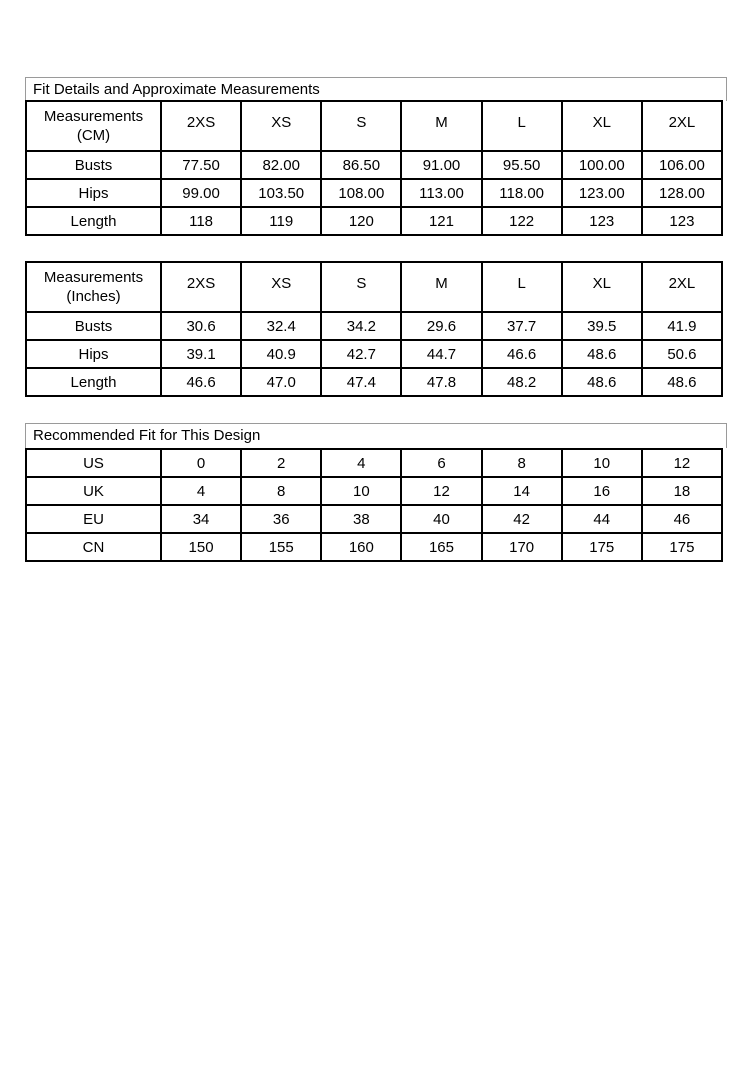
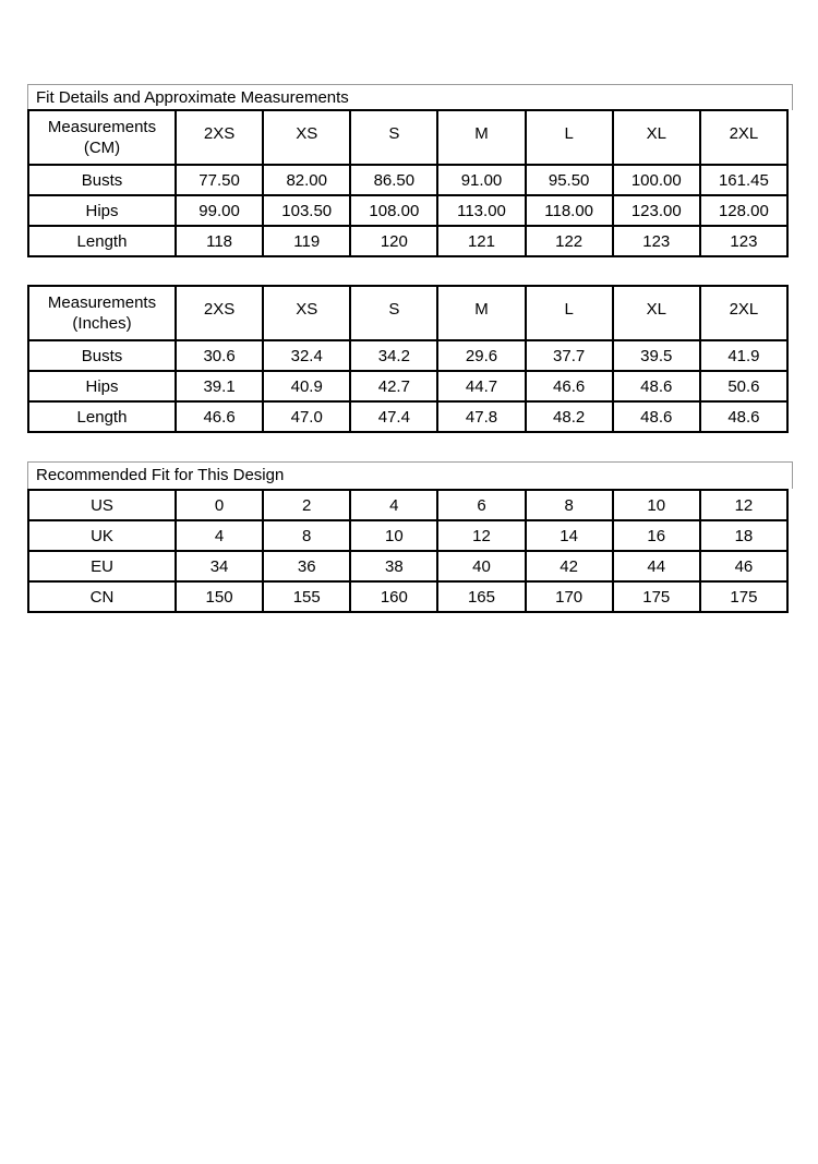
  Fit Details and Approximate Measurements
  Measurements (CM)	2XS	XS	S	M	L	XL	2XL
- Busts	77.50	82.00	86.50	91.00	95.50	100.00	106.00
+ Busts	77.50	82.00	86.50	91.00	95.50	100.00	161.45
  Hips	99.00	103.50	108.00	113.00	118.00	123.00	128.00
  Length	118	119	120	121	122	123	123
  Measurements (Inches)	2XS	XS	S	M	L	XL	2XL
  Busts	30.6	32.4	34.2	29.6	37.7	39.5	41.9
  Hips	39.1	40.9	42.7	44.7	46.6	48.6	50.6
  Length	46.6	47.0	47.4	47.8	48.2	48.6	48.6
  Recommended Fit for This Design
  US	0	2	4	6	8	10	12
  UK	4	8	10	12	14	16	18
  EU	34	36	38	40	42	44	46
  CN	150	155	160	165	170	175	175
